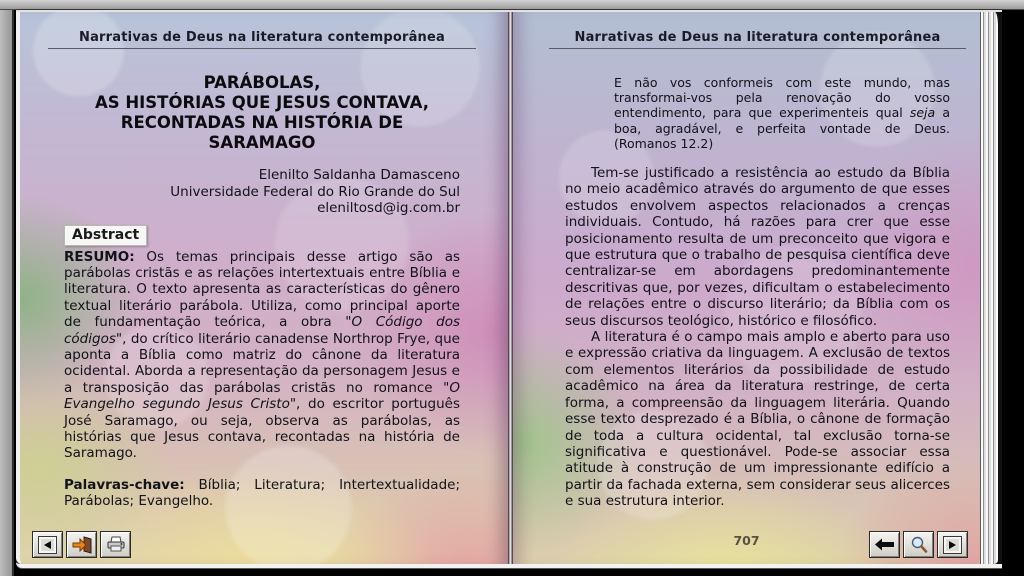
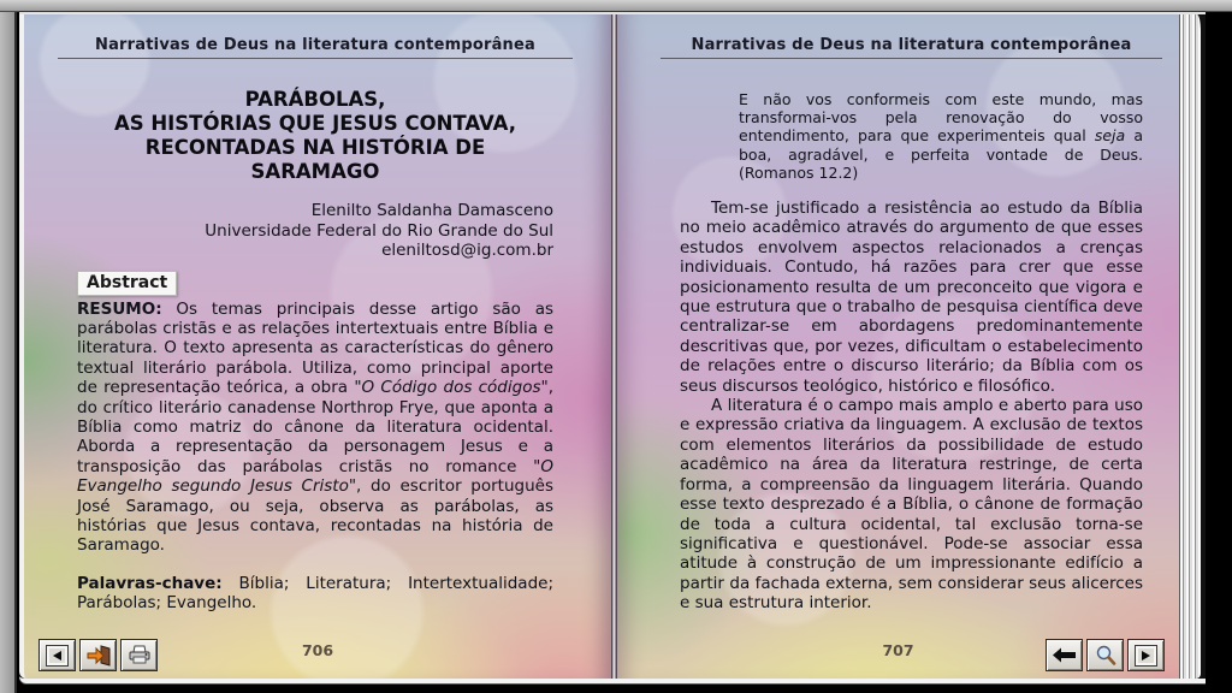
  Narrativas de Deus na literatura contemporânea
  PARÁBOLAS,
  AS HISTÓRIAS QUE JESUS CONTAVA,
  RECONTADAS NA HISTÓRIA DE
  SARAMAGO
  Elenilto Saldanha Damasceno
  Universidade Federal do Rio Grande do Sul
  eleniltosd@ig.com.br
  Abstract
- RESUMO: Os temas principais desse artigo são as parábolas cristãs e as relações intertextuais entre Bíblia e literatura. O texto apresenta as características do gênero textual literário parábola. Utiliza, como principal aporte de fundamentação teórica, a obra "O Código dos códigos", do crítico literário canadense Northrop Frye, que aponta a Bíblia como matriz do cânone da literatura ocidental. Aborda a representação da personagem Jesus e a transposição das parábolas cristãs no romance "O Evangelho segundo Jesus Cristo", do escritor português José Saramago, ou seja, observa as parábolas, as histórias que Jesus contava, recontadas na história de Saramago.
+ RESUMO: Os temas principais desse artigo são as parábolas cristãs e as relações intertextuais entre Bíblia e literatura. O texto apresenta as características do gênero textual literário parábola. Utiliza, como principal aporte de representação teórica, a obra "O Código dos códigos", do crítico literário canadense Northrop Frye, que aponta a Bíblia como matriz do cânone da literatura ocidental. Aborda a representação da personagem Jesus e a transposição das parábolas cristãs no romance "O Evangelho segundo Jesus Cristo", do escritor português José Saramago, ou seja, observa as parábolas, as histórias que Jesus contava, recontadas na história de Saramago.
  Palavras-chave: Bíblia; Literatura; Intertextualidade; Parábolas; Evangelho.
+ 706
  Narrativas de Deus na literatura contemporânea
  E não vos conformeis com este mundo, mas transformai-vos pela renovação do vosso entendimento, para que experimenteis qual seja a boa, agradável, e perfeita vontade de Deus. (Romanos 12.2)
  Tem-se justificado a resistência ao estudo da Bíblia no meio acadêmico através do argumento de que esses estudos envolvem aspectos relacionados a crenças individuais. Contudo, há razões para crer que esse posicionamento resulta de um preconceito que vigora e que estrutura que o trabalho de pesquisa científica deve centralizar-se em abordagens predominantemente descritivas que, por vezes, dificultam o estabelecimento de relações entre o discurso literário; da Bíblia com os seus discursos teológico, histórico e filosófico.
  A literatura é o campo mais amplo e aberto para uso e expressão criativa da linguagem. A exclusão de textos com elementos literários da possibilidade de estudo acadêmico na área da literatura restringe, de certa forma, a compreensão da linguagem literária. Quando esse texto desprezado é a Bíblia, o cânone de formação de toda a cultura ocidental, tal exclusão torna-se significativa e questionável. Pode-se associar essa atitude à construção de um impressionante edifício a partir da fachada externa, sem considerar seus alicerces e sua estrutura interior.
  707
